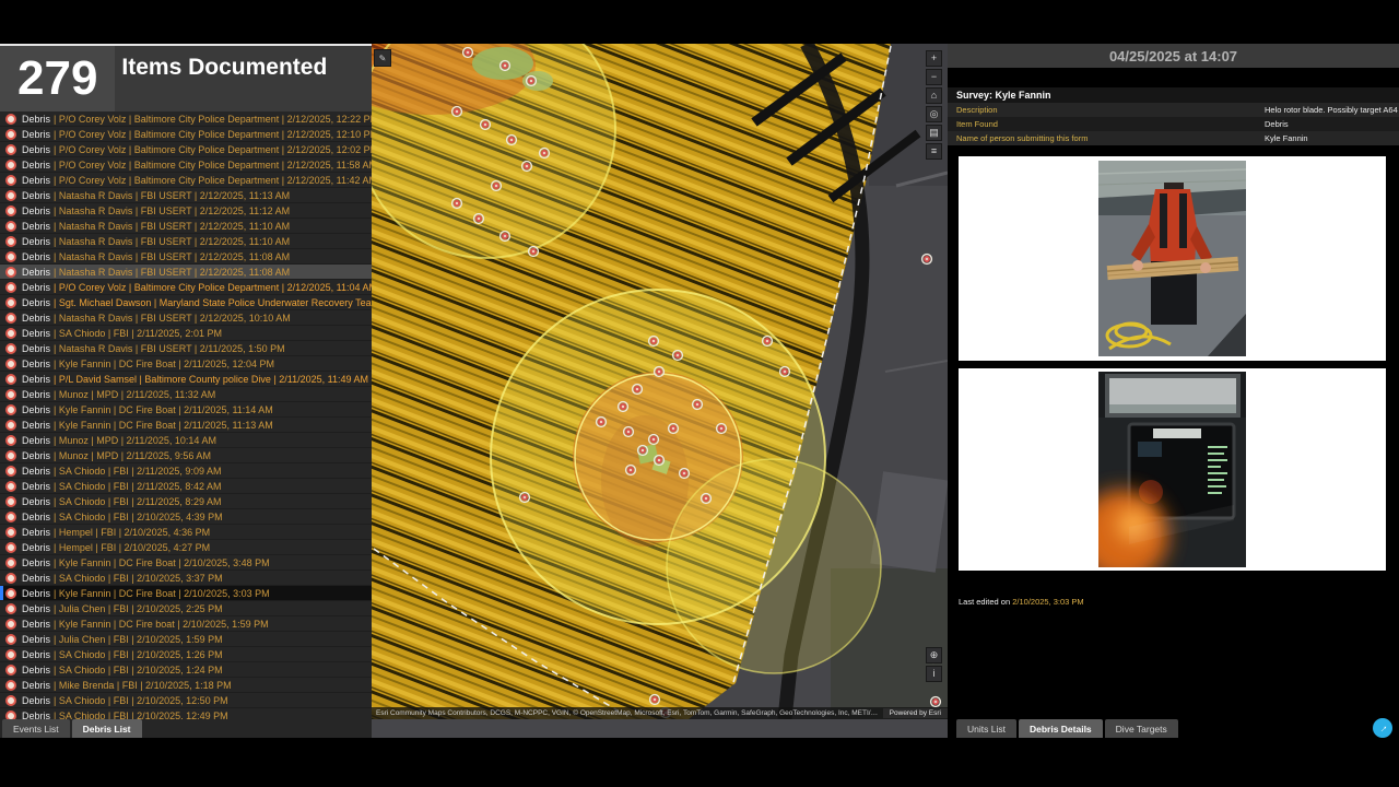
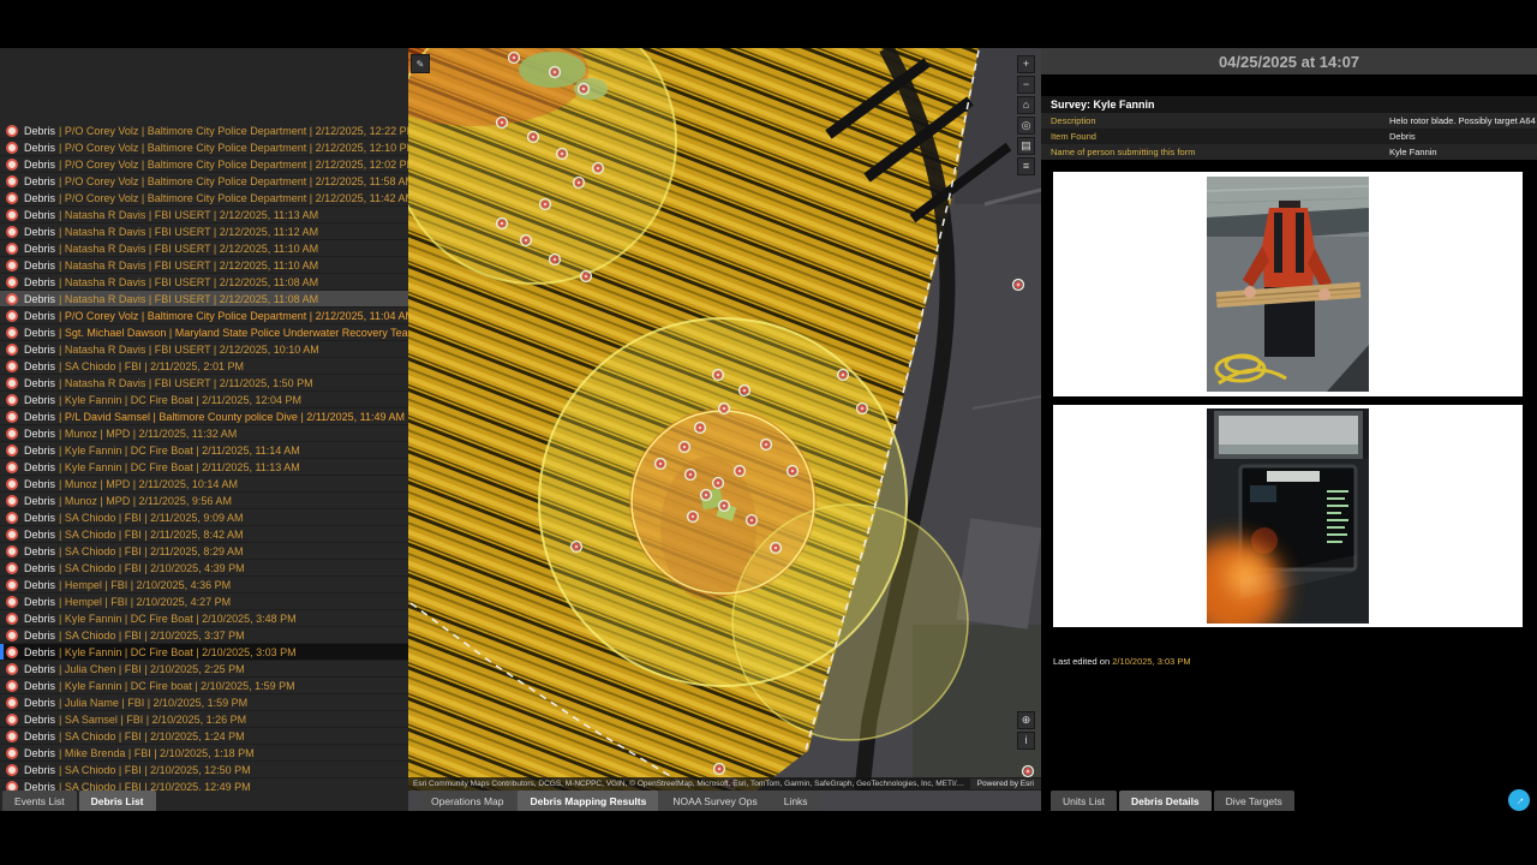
- 279
- Items Documented
  Debris
  | P/O Corey Volz | Baltimore City Police Department | 2/12/2025, 12:22 P
  Debris
  | P/O Corey Volz | Baltimore City Police Department | 2/12/2025, 12:10 P
  Debris
  | P/O Corey Volz | Baltimore City Police Department | 2/12/2025, 12:02 P
  Debris
  | P/O Corey Volz | Baltimore City Police Department | 2/12/2025, 11:58 A
  Debris
  | P/O Corey Volz | Baltimore City Police Department | 2/12/2025, 11:42 A
  Debris
  | Natasha R Davis | FBI USERT | 2/12/2025, 11:13 AM
  Debris
  | Natasha R Davis | FBI USERT | 2/12/2025, 11:12 AM
  Debris
  | Natasha R Davis | FBI USERT | 2/12/2025, 11:10 AM
  Debris
  | Natasha R Davis | FBI USERT | 2/12/2025, 11:10 AM
  Debris
  | Natasha R Davis | FBI USERT | 2/12/2025, 11:08 AM
  Debris
  | Natasha R Davis | FBI USERT | 2/12/2025, 11:08 AM
  Debris
  | P/O Corey Volz | Baltimore City Police Department | 2/12/2025, 11:04 A
  Debris
  | Sgt. Michael Dawson | Maryland State Police Underwater Recovery Tea
  Debris
  | Natasha R Davis | FBI USERT | 2/12/2025, 10:10 AM
  Debris
  | SA Chiodo | FBI | 2/11/2025, 2:01 PM
  Debris
  | Natasha R Davis | FBI USERT | 2/11/2025, 1:50 PM
  Debris
  | Kyle Fannin | DC Fire Boat | 2/11/2025, 12:04 PM
  Debris
  | P/L David Samsel | Baltimore County police Dive | 2/11/2025, 11:49 AM
  Debris
  | Munoz | MPD | 2/11/2025, 11:32 AM
  Debris
  | Kyle Fannin | DC Fire Boat | 2/11/2025, 11:14 AM
  Debris
  | Kyle Fannin | DC Fire Boat | 2/11/2025, 11:13 AM
  Debris
  | Munoz | MPD | 2/11/2025, 10:14 AM
  Debris
  | Munoz | MPD | 2/11/2025, 9:56 AM
  Debris
  | SA Chiodo | FBI | 2/11/2025, 9:09 AM
  Debris
  | SA Chiodo | FBI | 2/11/2025, 8:42 AM
  Debris
  | SA Chiodo | FBI | 2/11/2025, 8:29 AM
  Debris
  | SA Chiodo | FBI | 2/10/2025, 4:39 PM
  Debris
  | Hempel | FBI | 2/10/2025, 4:36 PM
  Debris
  | Hempel | FBI | 2/10/2025, 4:27 PM
  Debris
  | Kyle Fannin | DC Fire Boat | 2/10/2025, 3:48 PM
  Debris
  | SA Chiodo | FBI | 2/10/2025, 3:37 PM
  Debris
  | Kyle Fannin | DC Fire Boat | 2/10/2025, 3:03 PM
  Debris
  | Julia Chen | FBI | 2/10/2025, 2:25 PM
  Debris
  | Kyle Fannin | DC Fire boat | 2/10/2025, 1:59 PM
  Debris
- | Julia Chen | FBI | 2/10/2025, 1:59 PM
+ | Julia Name | FBI | 2/10/2025, 1:59 PM
  Debris
- | SA Chiodo | FBI | 2/10/2025, 1:26 PM
+ | SA Samsel | FBI | 2/10/2025, 1:26 PM
  Debris
  | SA Chiodo | FBI | 2/10/2025, 1:24 PM
  Debris
  | Mike Brenda | FBI | 2/10/2025, 1:18 PM
  Debris
  | SA Chiodo | FBI | 2/10/2025, 12:50 PM
  Debris
  | SA Chiodo | FBI | 2/10/2025, 12:49 PM
  Events List
  Debris List
  ✎
  +
  −
  ⌂
  ◎
  ▤
  ≡
  ⊕
  i
+ Operations Map
+ Debris Mapping Results
+ NOAA Survey Ops
+ Links
  04/25/2025 at 14:07
  Survey: Kyle Fannin
  Description
  Helo rotor blade. Possibly target A64
  Item Found
  Debris
  Name of person submitting this form
  Kyle Fannin
  Last edited on 2/10/2025, 3:03 PM
  Units List
  Debris Details
  Dive Targets
